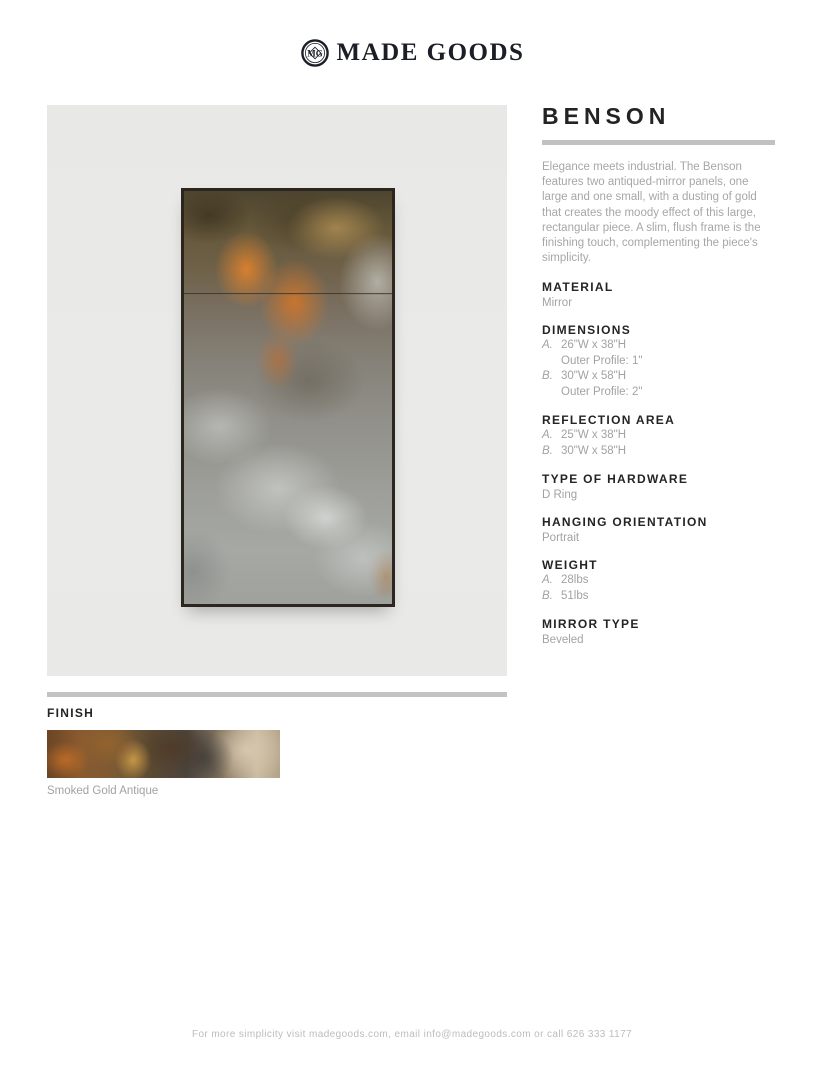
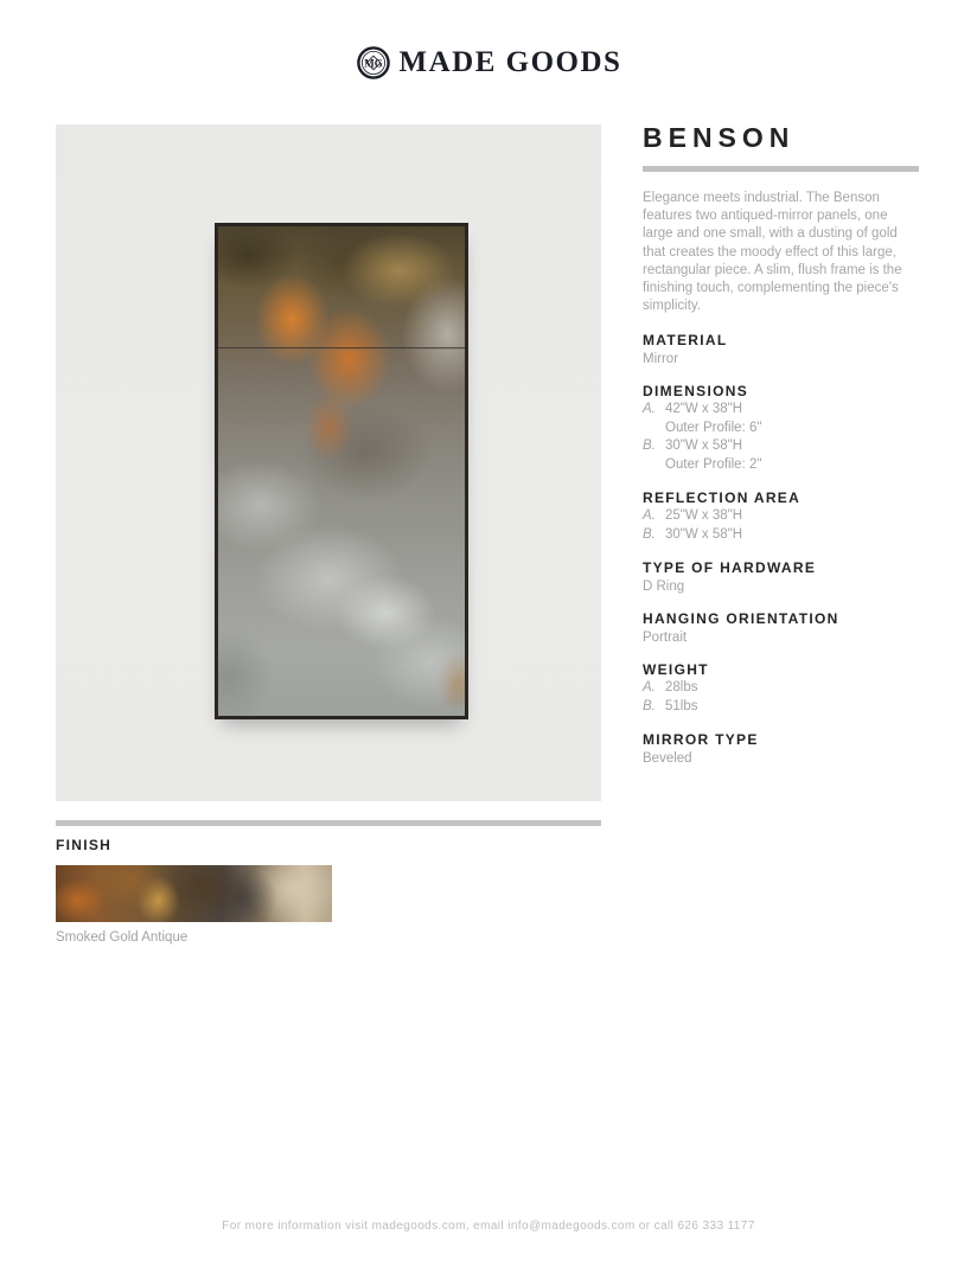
  MG
  MADE GOODS
  FINISH
  Smoked Gold Antique
  BENSON
  Elegance meets industrial. The Benson features two antiqued-mirror panels, one large and one small, with a dusting of gold that creates the moody effect of this large, rectangular piece. A slim, flush frame is the finishing touch, complementing the piece's simplicity.
  MATERIAL
  Mirror
  DIMENSIONS
  A.
- 26"W x 38"H
+ 42"W x 38"H
- Outer Profile: 1"
+ Outer Profile: 6"
  B.
  30"W x 58"H
  Outer Profile: 2"
  REFLECTION AREA
  A.
  25"W x 38"H
  B.
  30"W x 58"H
  TYPE OF HARDWARE
  D Ring
  HANGING ORIENTATION
  Portrait
  WEIGHT
  A.
  28lbs
  B.
  51lbs
  MIRROR TYPE
  Beveled
- For more simplicity visit madegoods.com, email info@madegoods.com or call 626 333 1177
+ For more information visit madegoods.com, email info@madegoods.com or call 626 333 1177
